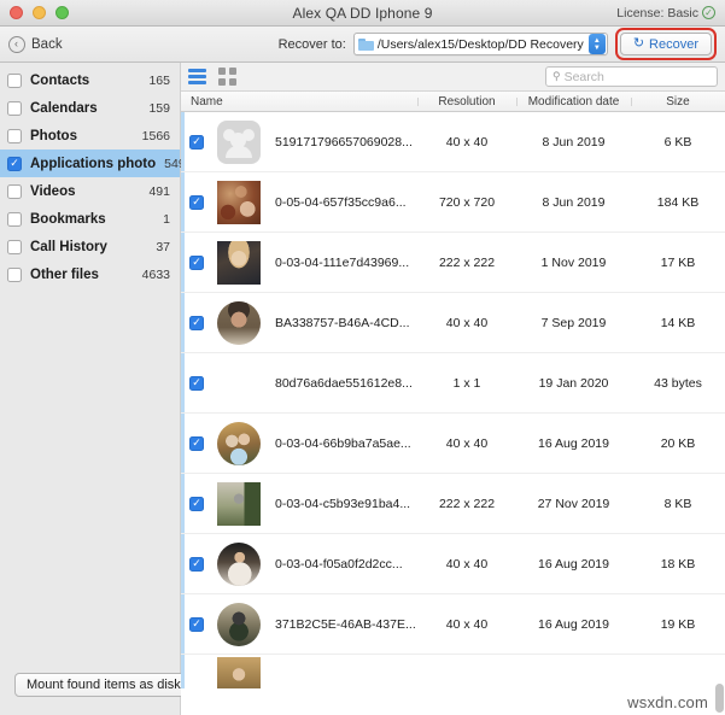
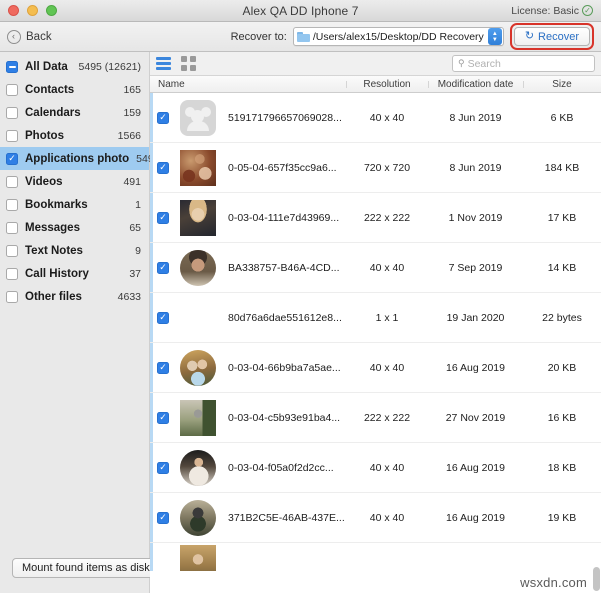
- Alex QA DD Iphone 9
+ Alex QA DD Iphone 7
  License: Basic
  ✓
  ‹
  Back
  Recover to:
  /Users/alex15/Desktop/DD Recovery
  ↻
  Recover
+ All Data
+ 5495 (12621)
  Contacts
  165
  Calendars
  159
  Photos
  1566
  ✓
  Applications photo
  Videos
  491
  Bookmarks
  1
+ Messages
+ 65
+ Text Notes
+ 9
  Call History
  37
  Other files
  4633
  Mount found items as disk
  ⚲
  Search
  Name
  Resolution
  Modification date
  Size
  ✓
  519171796657069028...
  40 x 40
  8 Jun 2019
  6 KB
  ✓
  0-05-04-657f35cc9a6...
  720 x 720
  8 Jun 2019
  184 KB
  ✓
  0-03-04-111e7d43969...
  222 x 222
  1 Nov 2019
  17 KB
  ✓
  BA338757-B46A-4CD...
  40 x 40
  7 Sep 2019
  14 KB
  ✓
  80d76a6dae551612e8...
  1 x 1
  19 Jan 2020
- 43 bytes
+ 22 bytes
  ✓
  0-03-04-66b9ba7a5ae...
  40 x 40
  16 Aug 2019
  20 KB
  ✓
  0-03-04-c5b93e91ba4...
  222 x 222
  27 Nov 2019
- 8 KB
+ 16 KB
  ✓
  0-03-04-f05a0f2d2cc...
  40 x 40
  16 Aug 2019
  18 KB
  ✓
  371B2C5E-46AB-437E...
  40 x 40
  16 Aug 2019
  19 KB
  wsxdn.com
